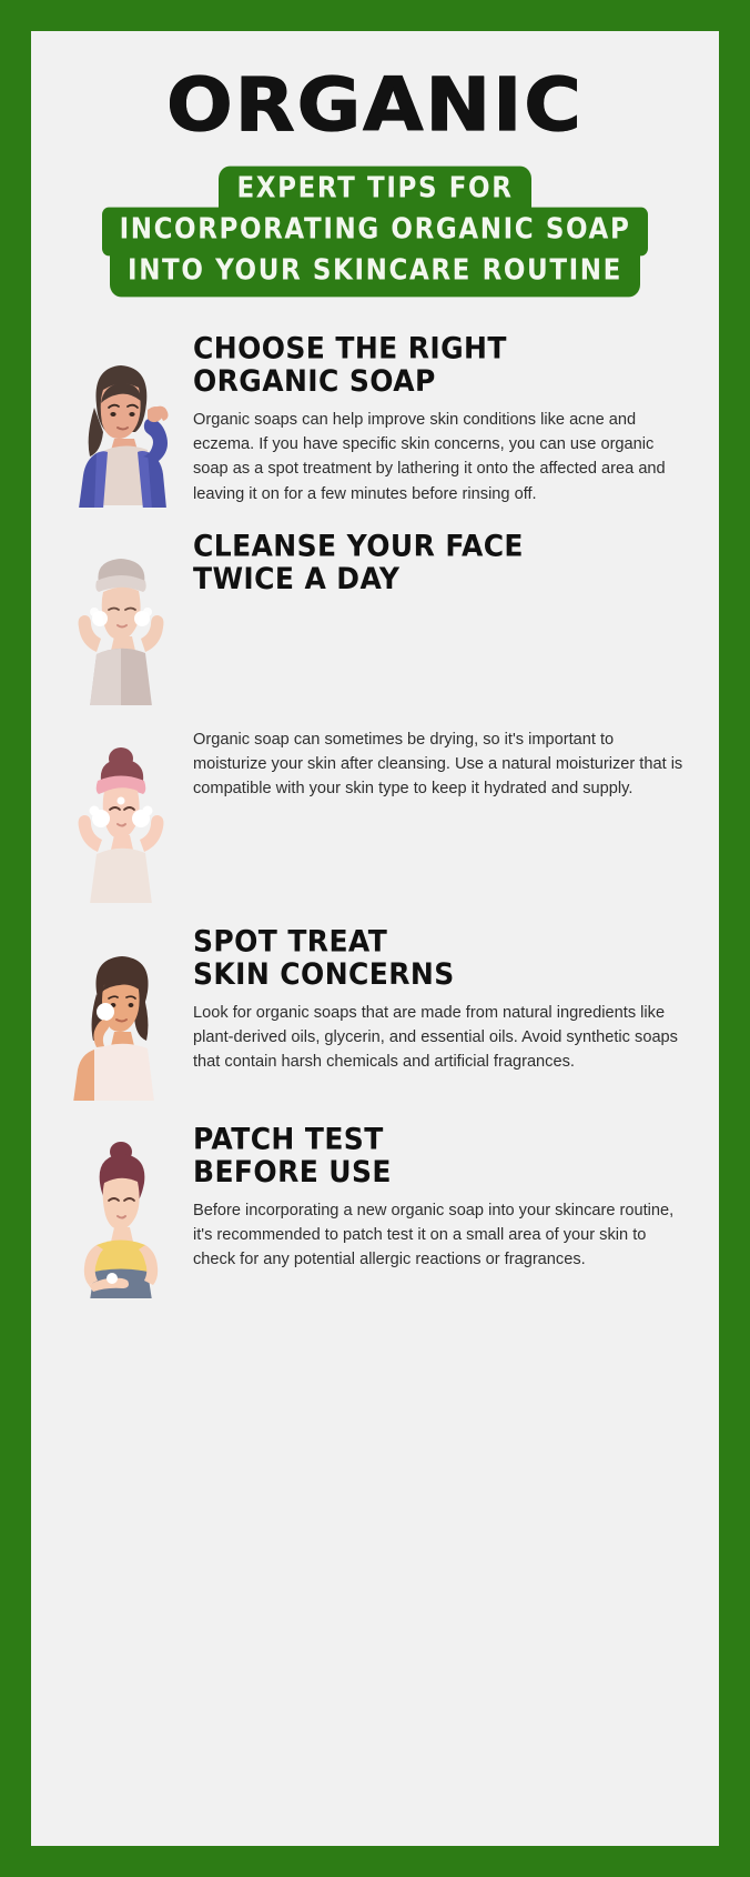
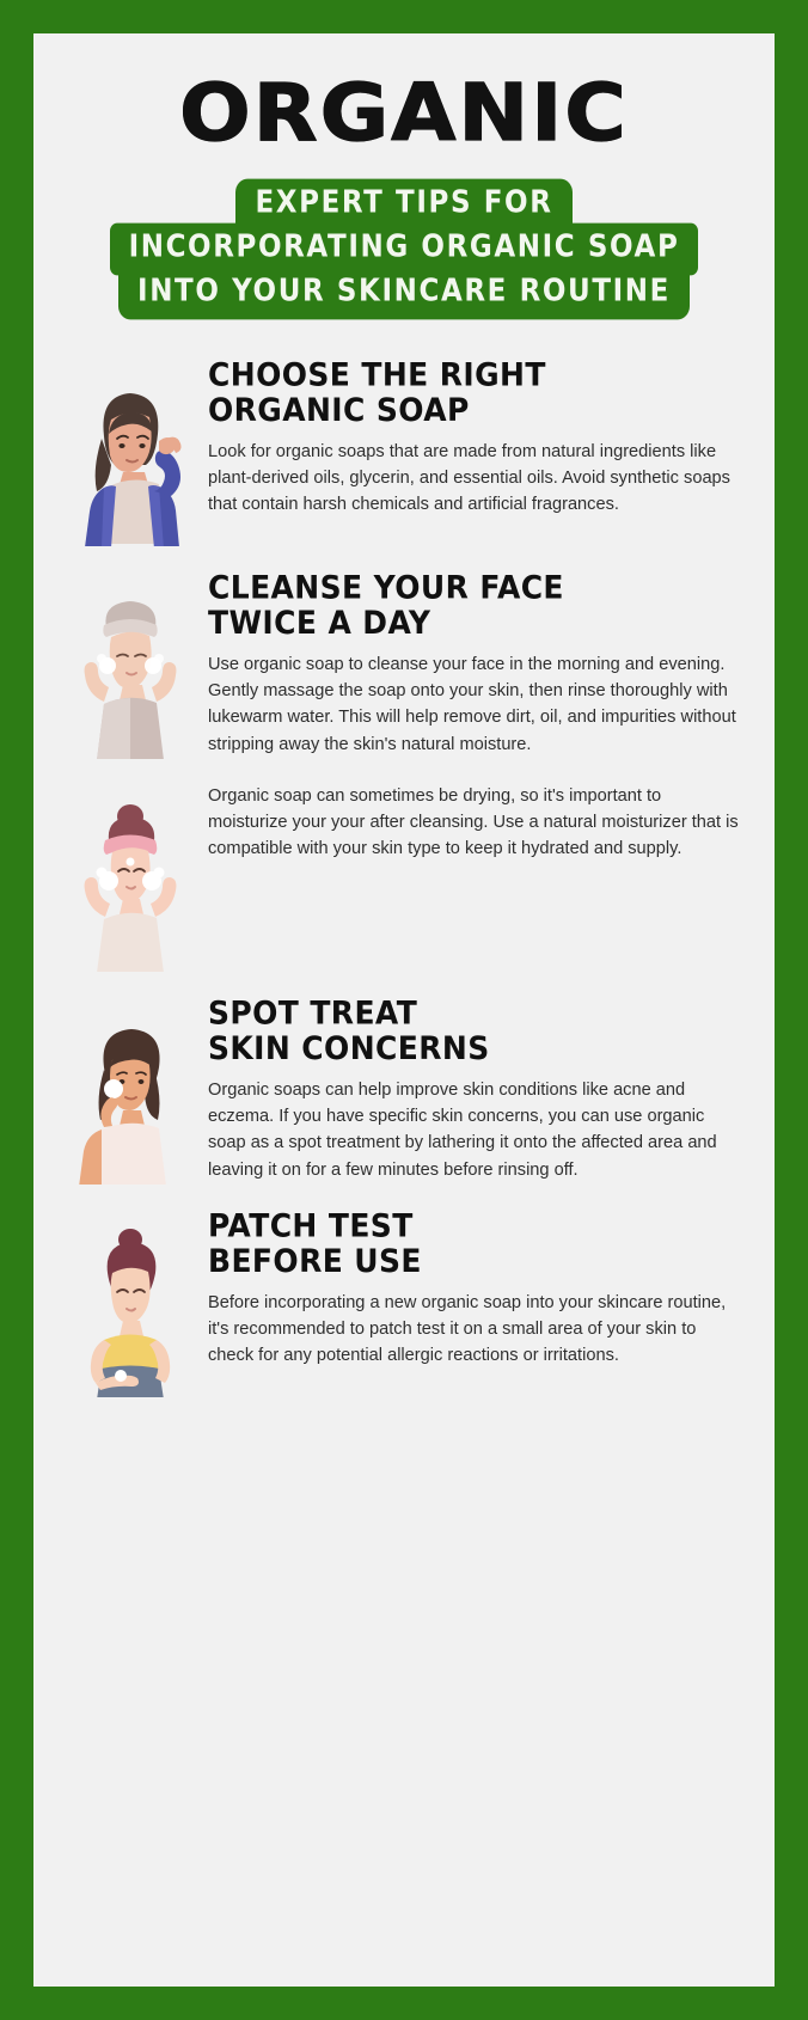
  ORGANIC
  EXPERT TIPS FOR
  INCORPORATING ORGANIC SOAP
  INTO YOUR SKINCARE ROUTINE
  CHOOSE THE RIGHT
  ORGANIC SOAP
- Organic soaps can help improve skin conditions like acne and eczema. If you have specific skin concerns, you can use organic soap as a spot treatment by lathering it onto the affected area and leaving it on for a few minutes before rinsing off.
+ Look for organic soaps that are made from natural ingredients like plant-derived oils, glycerin, and essential oils. Avoid synthetic soaps that contain harsh chemicals and artificial fragrances.
  CLEANSE YOUR FACE
  TWICE A DAY
+ Use organic soap to cleanse your face in the morning and evening. Gently massage the soap onto your skin, then rinse thoroughly with lukewarm water. This will help remove dirt, oil, and impurities without stripping away the skin's natural moisture.
- Organic soap can sometimes be drying, so it's important to moisturize your skin after cleansing. Use a natural moisturizer that is compatible with your skin type to keep it hydrated and supply.
+ Organic soap can sometimes be drying, so it's important to moisturize your your after cleansing. Use a natural moisturizer that is compatible with your skin type to keep it hydrated and supply.
  SPOT TREAT
  SKIN CONCERNS
- Look for organic soaps that are made from natural ingredients like plant-derived oils, glycerin, and essential oils. Avoid synthetic soaps that contain harsh chemicals and artificial fragrances.
+ Organic soaps can help improve skin conditions like acne and eczema. If you have specific skin concerns, you can use organic soap as a spot treatment by lathering it onto the affected area and leaving it on for a few minutes before rinsing off.
  PATCH TEST
  BEFORE USE
- Before incorporating a new organic soap into your skincare routine, it's recommended to patch test it on a small area of your skin to check for any potential allergic reactions or fragrances.
+ Before incorporating a new organic soap into your skincare routine, it's recommended to patch test it on a small area of your skin to check for any potential allergic reactions or irritations.
